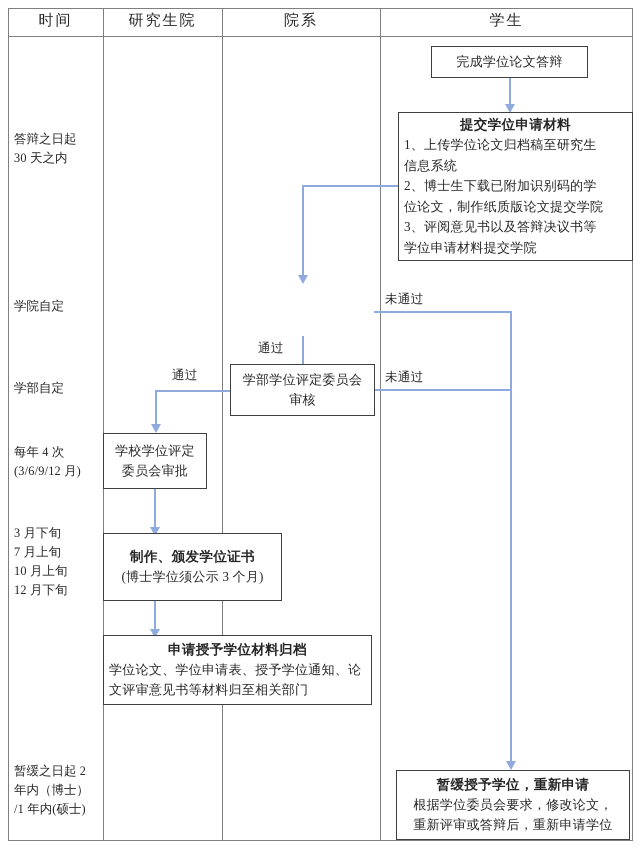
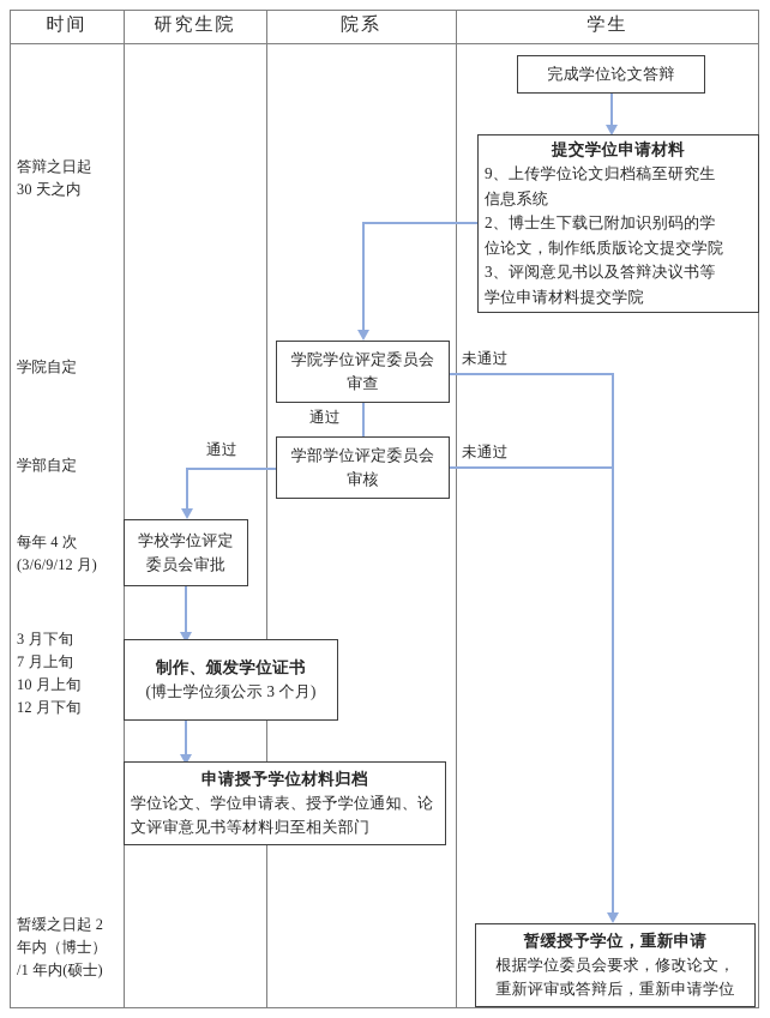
  时间
  研究生院
  院系
  学生
  答辩之日起
  30 天之内
  学院自定
  学部自定
  每年 4 次
  (3/6/9/12 月)
  3 月下旬
  7 月上旬
  10 月上旬
  12 月下旬
  暂缓之日起 2
  年内（博士）
  /1 年内(硕士)
  通过
  通过
  未通过
  未通过
  完成学位论文答辩
  提交学位申请材料
- 1、上传学位论文归档稿至研究生
+ 9、上传学位论文归档稿至研究生
  信息系统
  2、博士生下载已附加识别码的学
  位论文，制作纸质版论文提交学院
  3、评阅意见书以及答辩决议书等
  学位申请材料提交学院
+ 学院学位评定委员会
+ 审查
  学部学位评定委员会
  审核
  学校学位评定
  委员会审批
  制作、颁发学位证书
  (博士学位须公示 3 个月)
  申请授予学位材料归档
  学位论文、学位申请表、授予学位通知、论
  文评审意见书等材料归至相关部门
  暂缓授予学位，重新申请
  根据学位委员会要求，修改论文，
  重新评审或答辩后，重新申请学位
